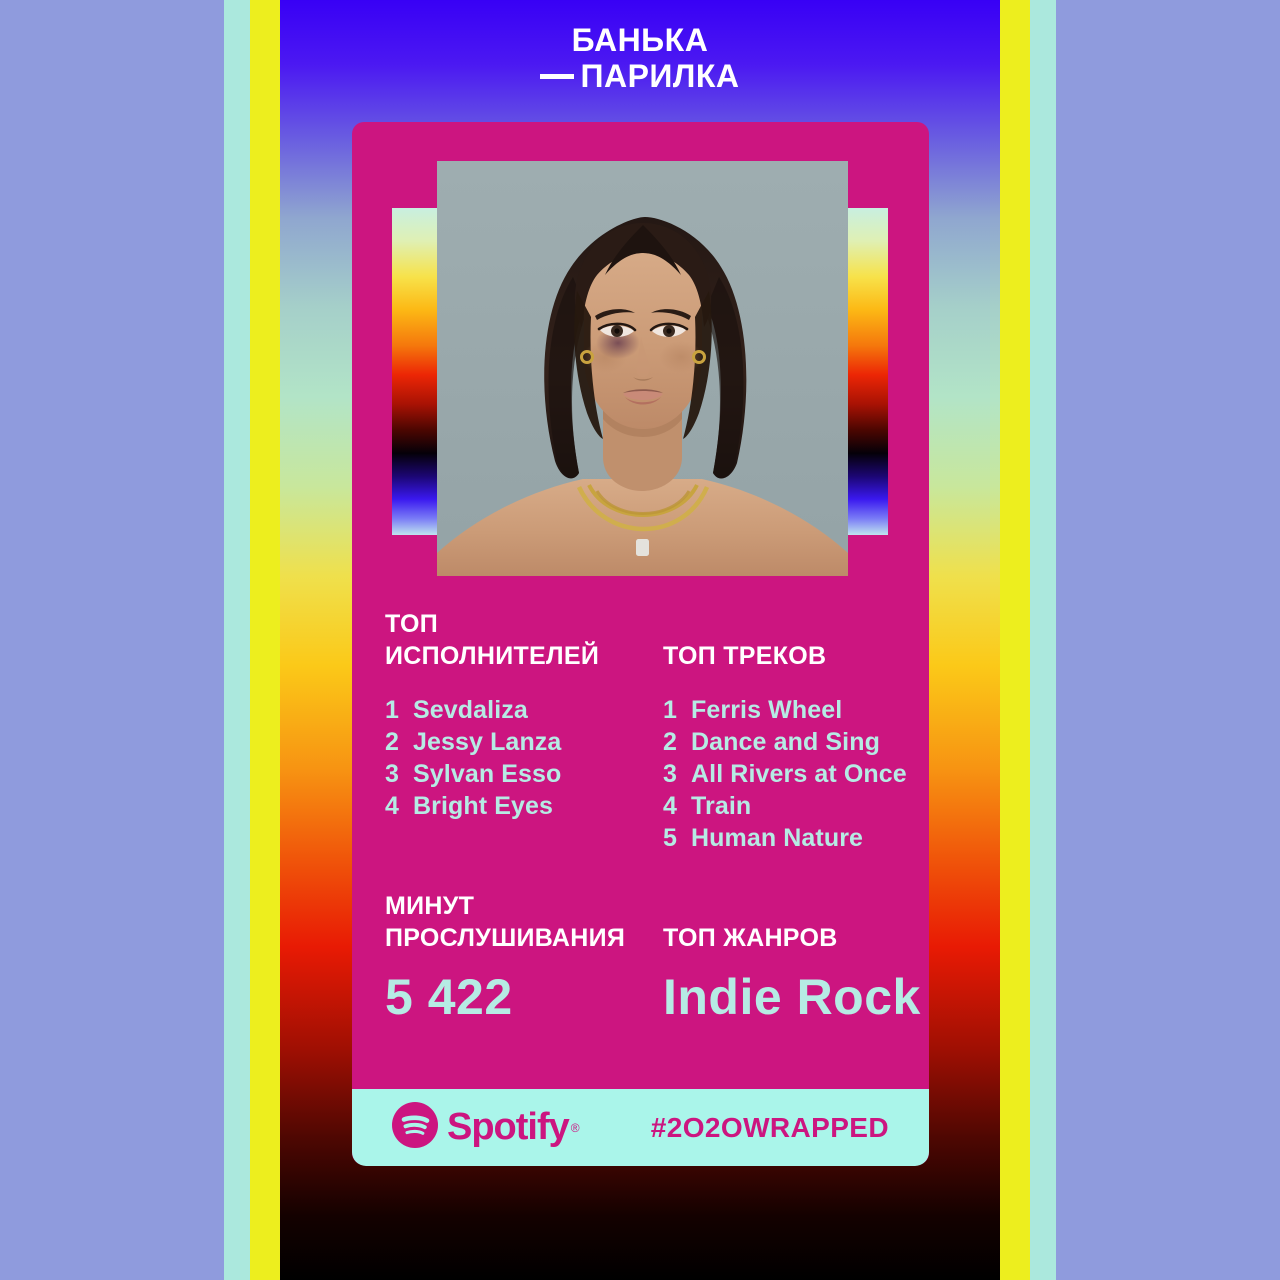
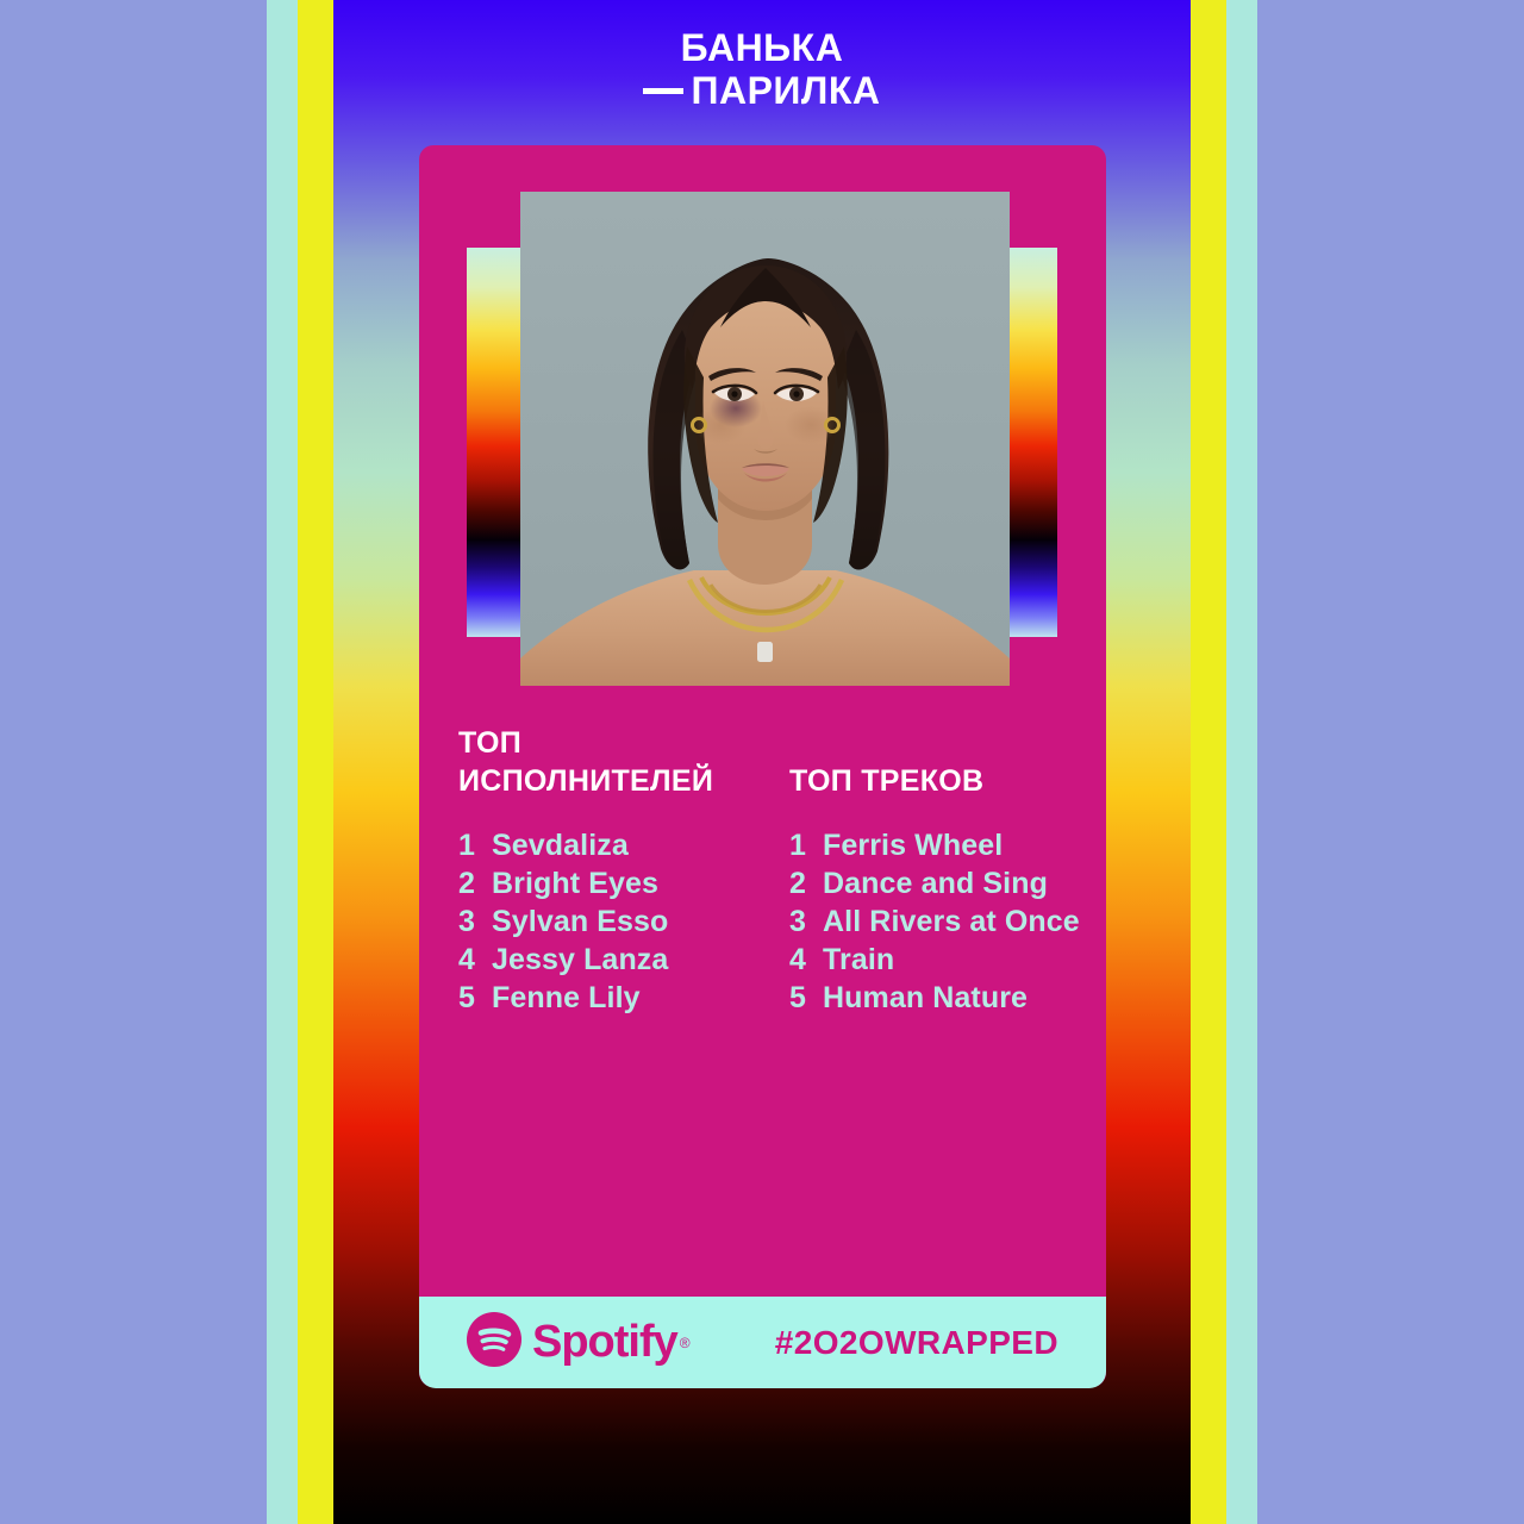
  БАНЬКА
  ПАРИЛКА
  ТОП
  ИСПОЛНИТЕЛЕЙ
  1 Sevdaliza
- 2 Jessy Lanza
+ 2 Bright Eyes
  3 Sylvan Esso
- 4 Bright Eyes
+ 4 Jessy Lanza
+ 5 Fenne Lily
  ТОП ТРЕКОВ
  1 Ferris Wheel
  2 Dance and Sing
  3 All Rivers at Once
  4 Train
  5 Human Nature
- МИНУТ
- ПРОСЛУШИВАНИЯ
- 5 422
- ТОП ЖАНРОВ
- Indie Rock
  Spotify
  ®
  #2O2OWRAPPED
